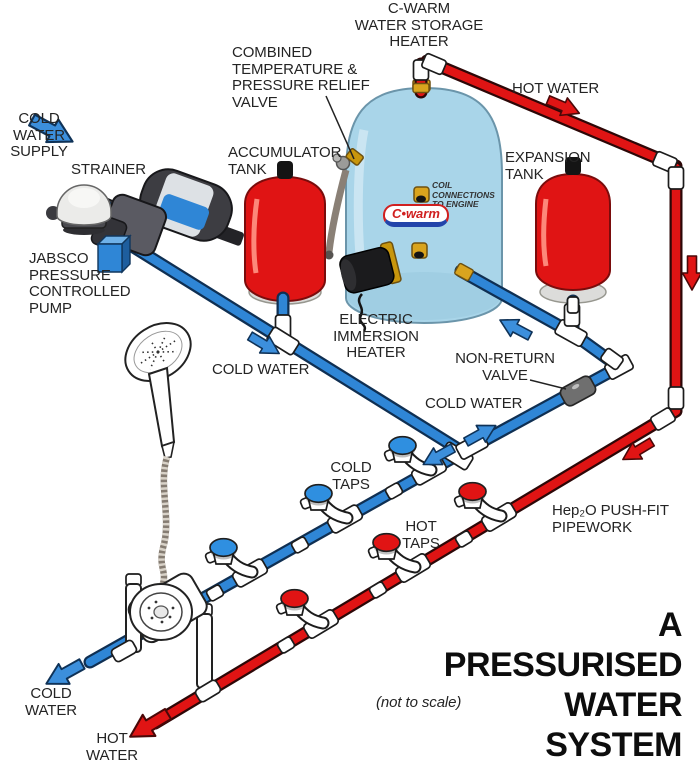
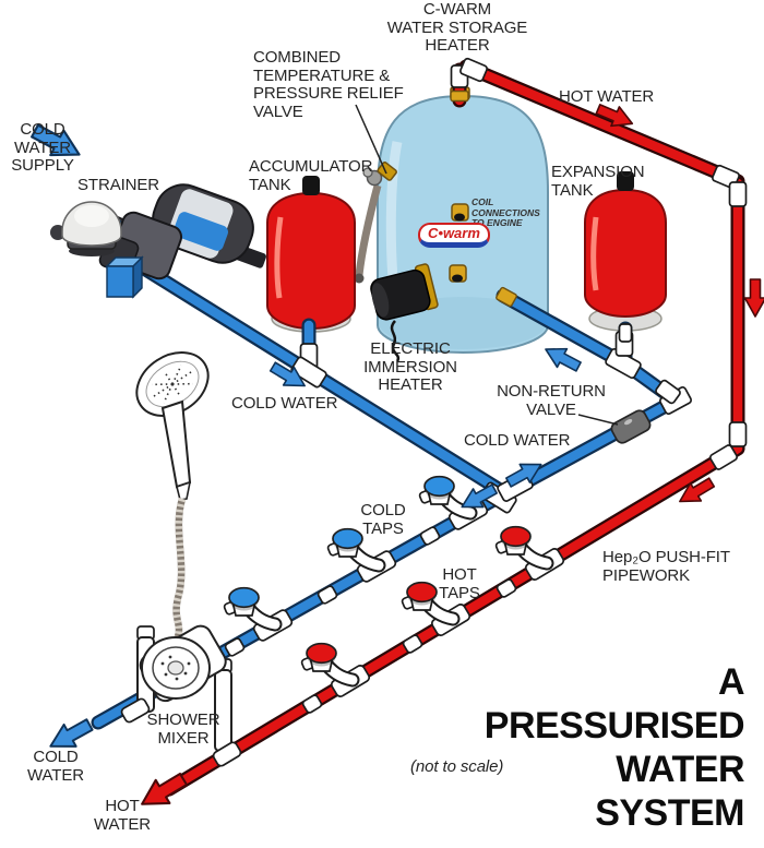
  C-WARM
  WATER STORAGE
  HEATER
  COMBINED
  TEMPERATURE &
  PRESSURE RELIEF
  VALVE
  HOT WATER
  COLD
  WATER
  SUPPLY
  STRAINER
  ACCUMULATOR
  TANK
  EXPANSION
  TANK
- JABSCO
- PRESSURE
- CONTROLLED
- PUMP
  COIL
  CONNECTIONS
  ENGINE
  C•warm
  ELECTRIC
  IMMERSION
  HEATER
  NON-RETURN
  VALVE
  COLD WATER
  COLD WATER
  COLD
  TAPS
  HOT
  TAPS
  Hep₂O PUSH-FIT
  PIPEWORK
+ SHOWER
+ MIXER
  COLD
  WATER
  HOT
  WATER
  (not to scale)
  A
  PRESSURISED
  WATER
  SYSTEM
